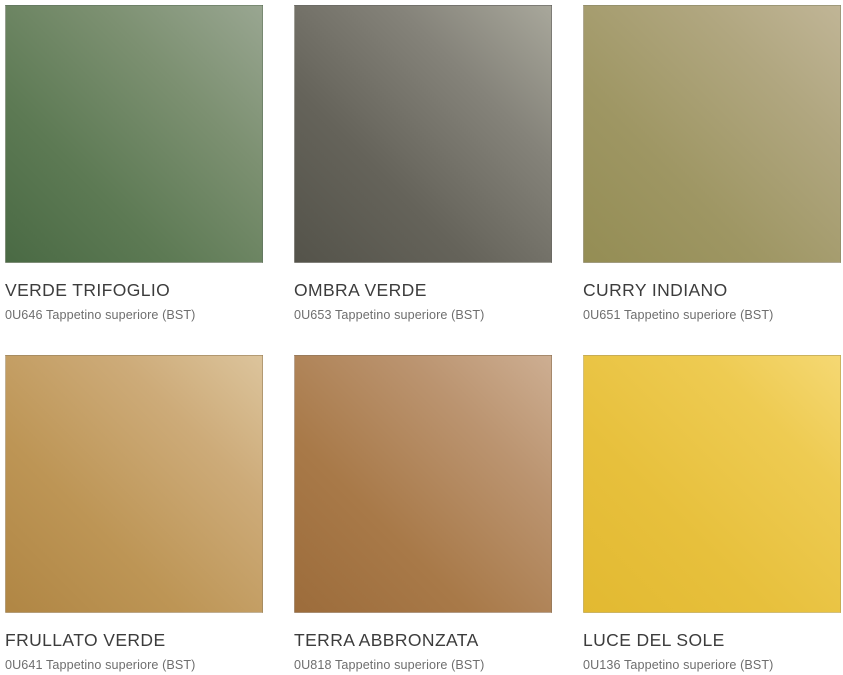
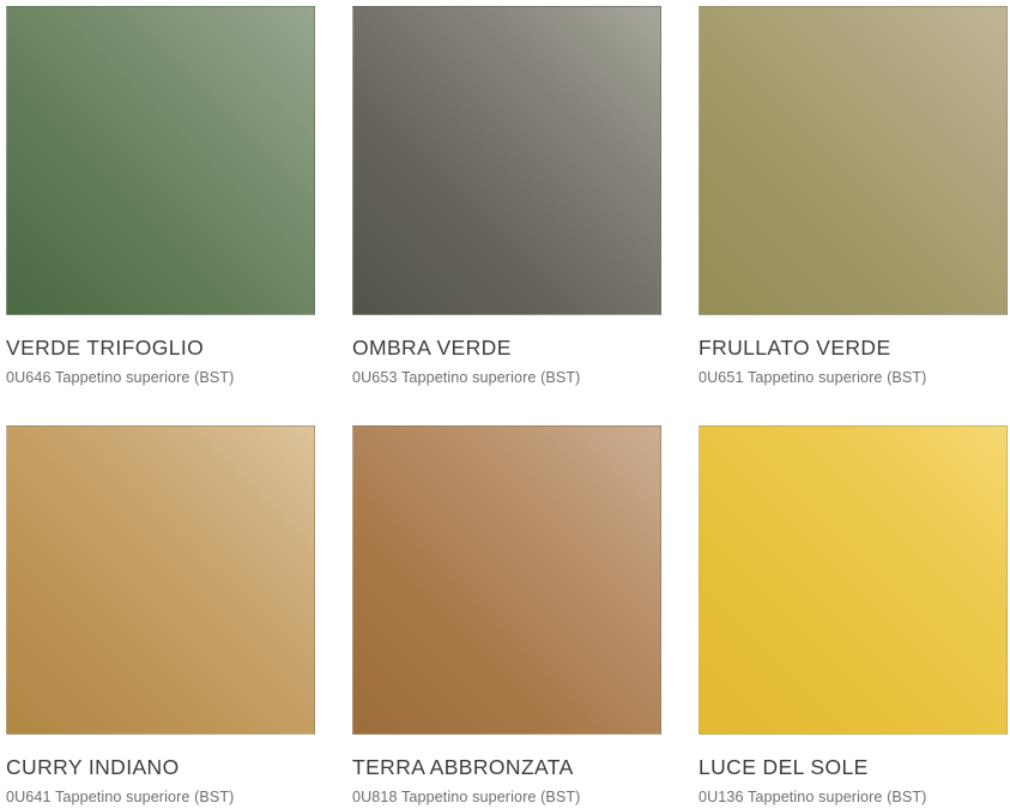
  VERDE TRIFOGLIO
  0U646 Tappetino superiore (BST)
  OMBRA VERDE
  0U653 Tappetino superiore (BST)
- CURRY INDIANO
+ FRULLATO VERDE
  0U651 Tappetino superiore (BST)
- FRULLATO VERDE
+ CURRY INDIANO
  0U641 Tappetino superiore (BST)
  TERRA ABBRONZATA
  0U818 Tappetino superiore (BST)
  LUCE DEL SOLE
  0U136 Tappetino superiore (BST)
